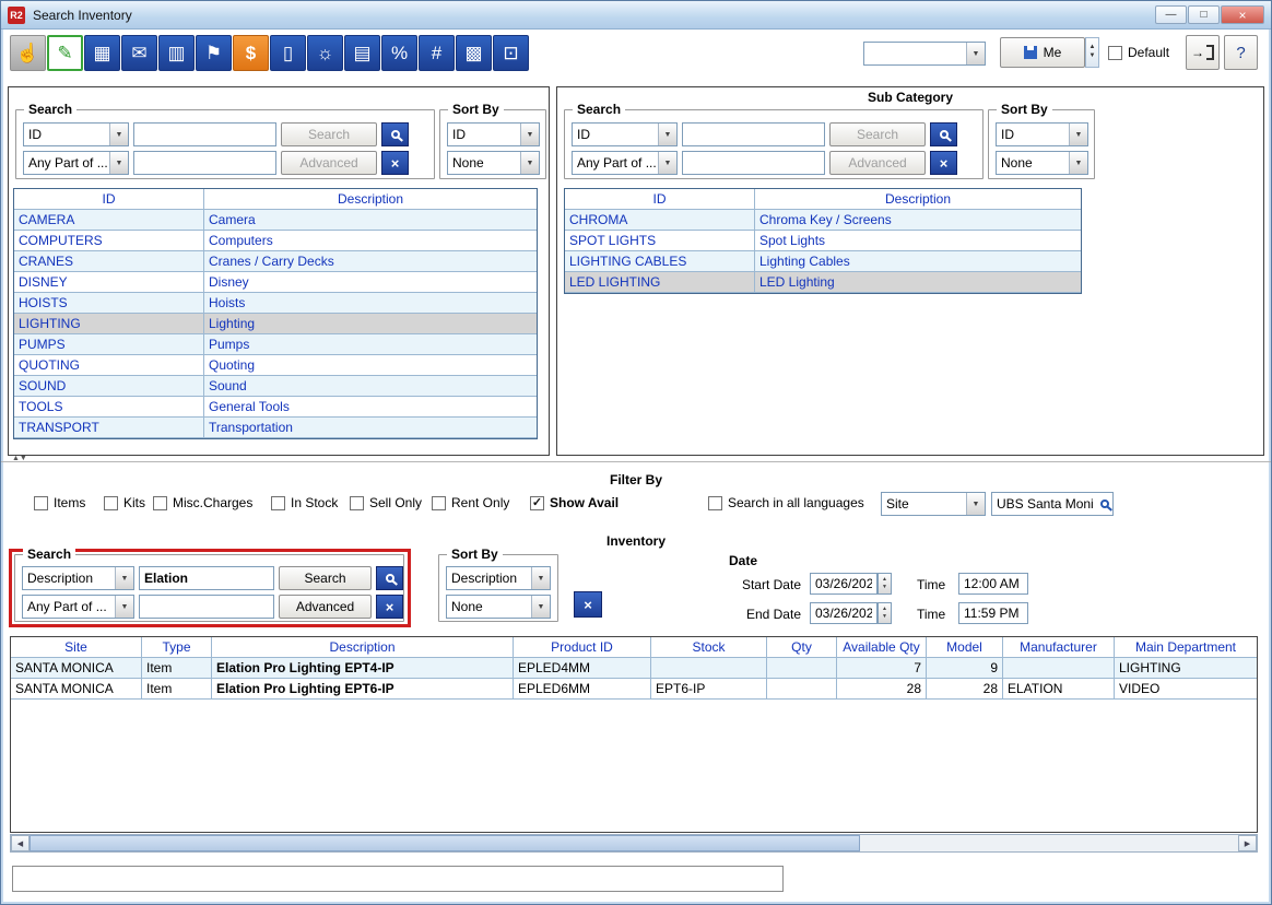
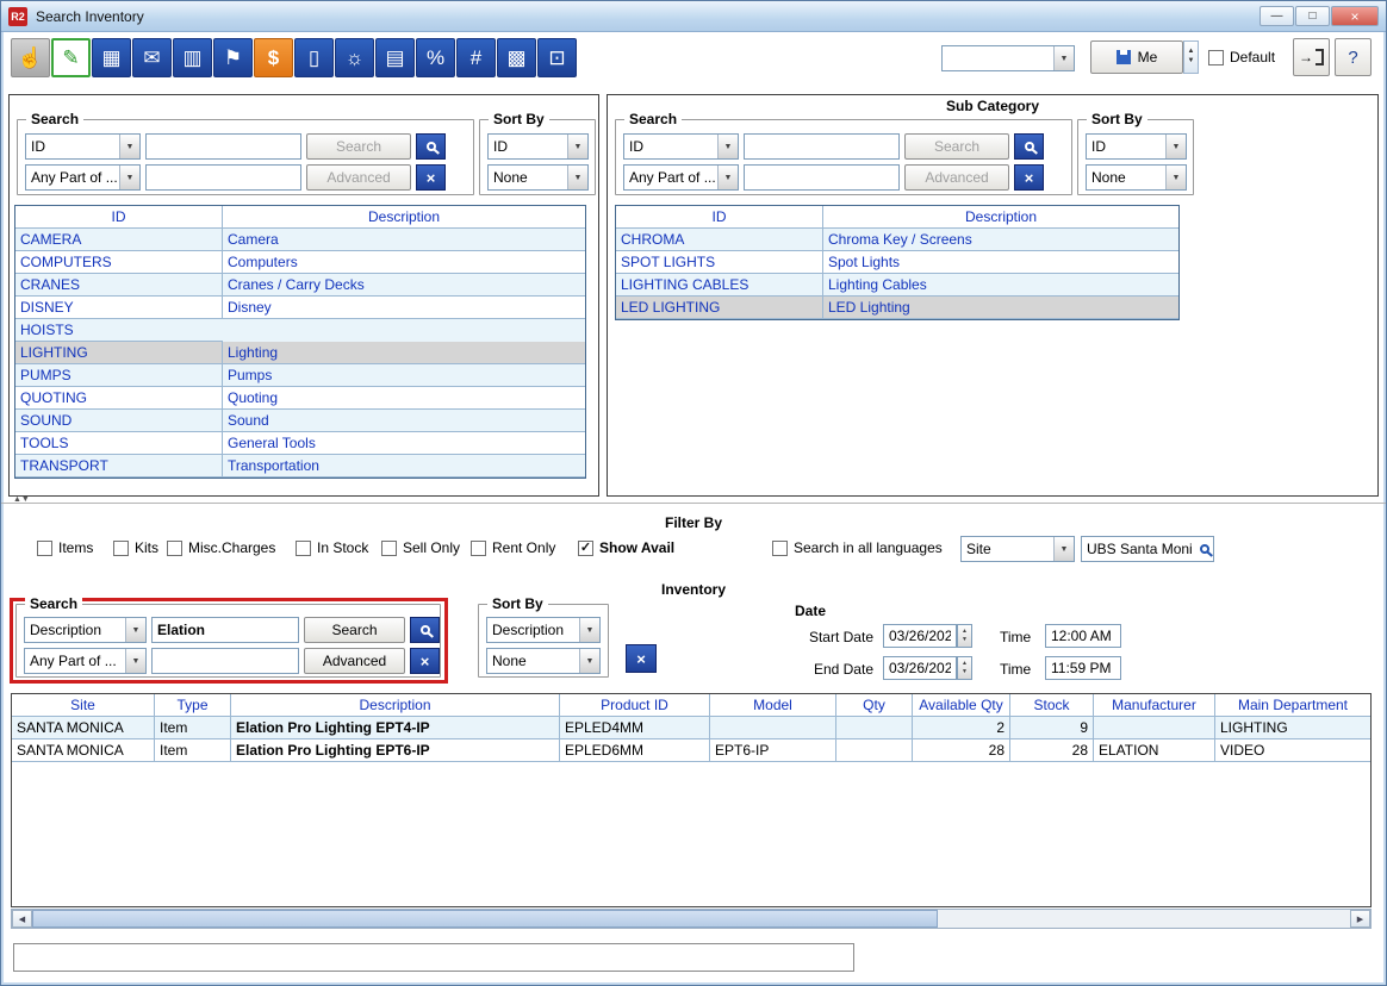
  R2
  Search Inventory
  —
  □
  ×
  ☝
  ✎
  ▦
  ✉
  ▥
  ⚑
  $
  ▯
  ☼
  ▤
  %
  #
  ▩
  ⊡
  Me
  Default
  →
  ?
  Search
  ID
  Search
  Any Part of ...
  Advanced
  ×
  Sort By
  ID
  None
  ID
  Description
  CAMERA
  Camera
  COMPUTERS
  Computers
  CRANES
  Cranes / Carry Decks
  DISNEY
  Disney
  HOISTS
- Hoists
  LIGHTING
  Lighting
  PUMPS
  Pumps
  QUOTING
  Quoting
  SOUND
  Sound
  TOOLS
  General Tools
  TRANSPORT
  Transportation
  Sub Category
  Search
  ID
  Search
  Any Part of ...
  Advanced
  ×
  Sort By
  ID
  None
  ID
  Description
  CHROMA
  Chroma Key / Screens
  SPOT LIGHTS
  Spot Lights
  LIGHTING CABLES
  Lighting Cables
  LED LIGHTING
  LED Lighting
  Filter By
  Items
  Kits
  Misc.Charges
  In Stock
  Sell Only
  Rent Only
  ✓
  Show Avail
  Search in all languages
  Site
  UBS Santa Moni
  Inventory
  Search
  Description
  Elation
  Search
  Any Part of ...
  Advanced
  ×
  Sort By
  Description
  None
  ×
  Date
  Start Date
  03/26/202
  Time
  12:00 AM
  End Date
  03/26/202
  Time
  11:59 PM
  Site
  Type
  Description
  Product ID
- Stock
+ Model
  Qty
  Available Qty
- Model
+ Stock
  Manufacturer
  Main Department
  SANTA MONICA
  Item
  Elation Pro Lighting EPT4-IP
  EPLED4MM
- 7
+ 2
  9
  LIGHTING
  SANTA MONICA
  Item
  Elation Pro Lighting EPT6-IP
  EPLED6MM
  EPT6-IP
  28
  28
  ELATION
  VIDEO
